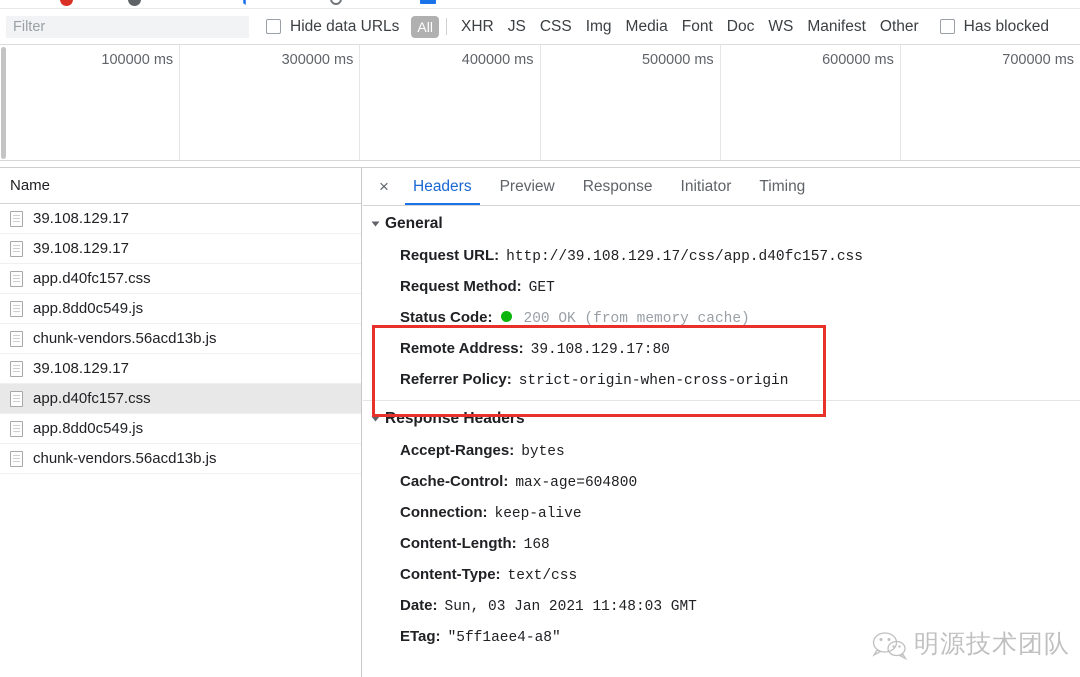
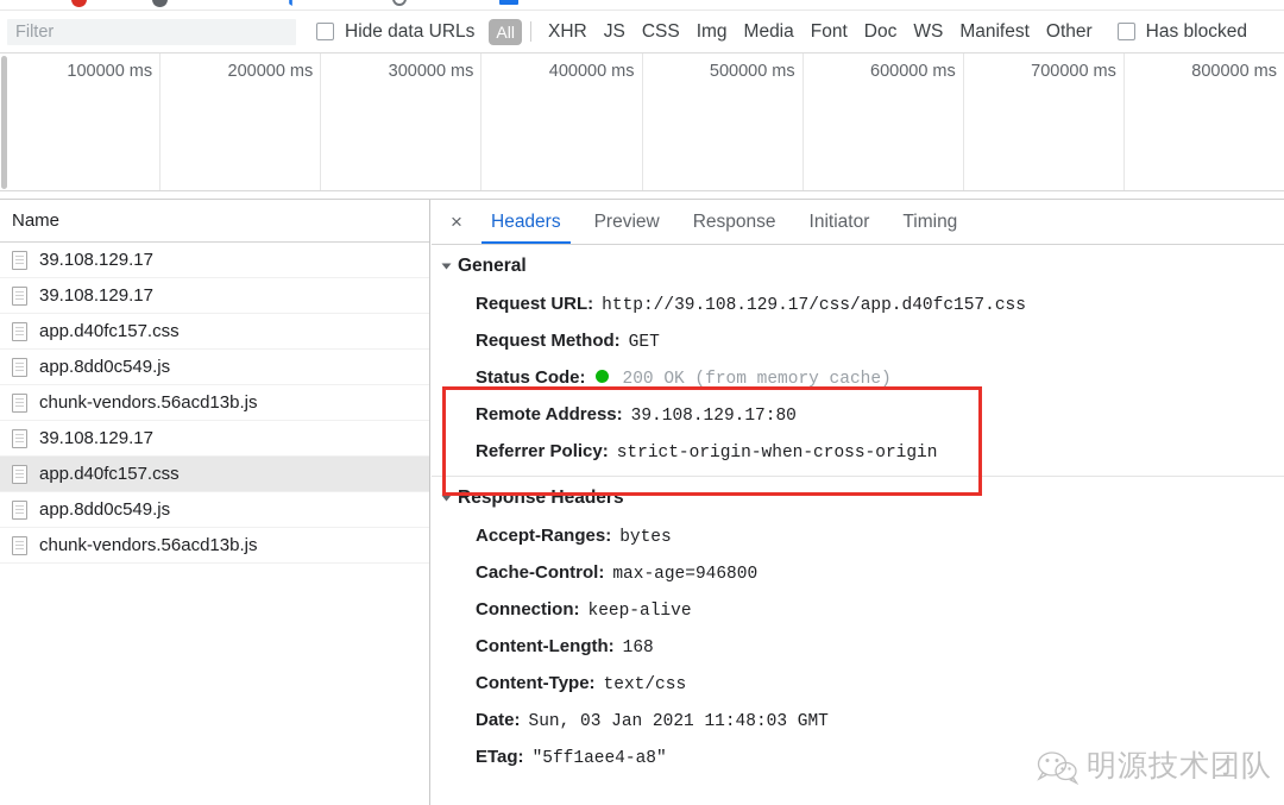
  Filter
  Hide data URLs
  All
  XHR
  JS
  CSS
  Img
  Media
  Font
  Doc
  WS
  Manifest
  Other
  Has blocked
  100000 ms
+ 200000 ms
  300000 ms
  400000 ms
  500000 ms
  600000 ms
  700000 ms
+ 800000 ms
  Name
  39.108.129.17
  39.108.129.17
  app.d40fc157.css
  app.8dd0c549.js
  chunk-vendors.56acd13b.js
  39.108.129.17
  app.d40fc157.css
  app.8dd0c549.js
  chunk-vendors.56acd13b.js
  ×
  Headers
  Preview
  Response
  Initiator
  Timing
  General
  Request URL:
  http://39.108.129.17/css/app.d40fc157.css
  Request Method:
  GET
  Status Code:
  200 OK (from memory cache)
  Remote Address:
  39.108.129.17:80
  Referrer Policy:
  strict-origin-when-cross-origin
  Response Headers
  Accept-Ranges:
  bytes
  Cache-Control:
- max-age=604800
+ max-age=946800
  Connection:
  keep-alive
  Content-Length:
  168
  Content-Type:
  text/css
  Date:
  Sun, 03 Jan 2021 11:48:03 GMT
  ETag:
  "5ff1aee4-a8"
  明源技术团队
